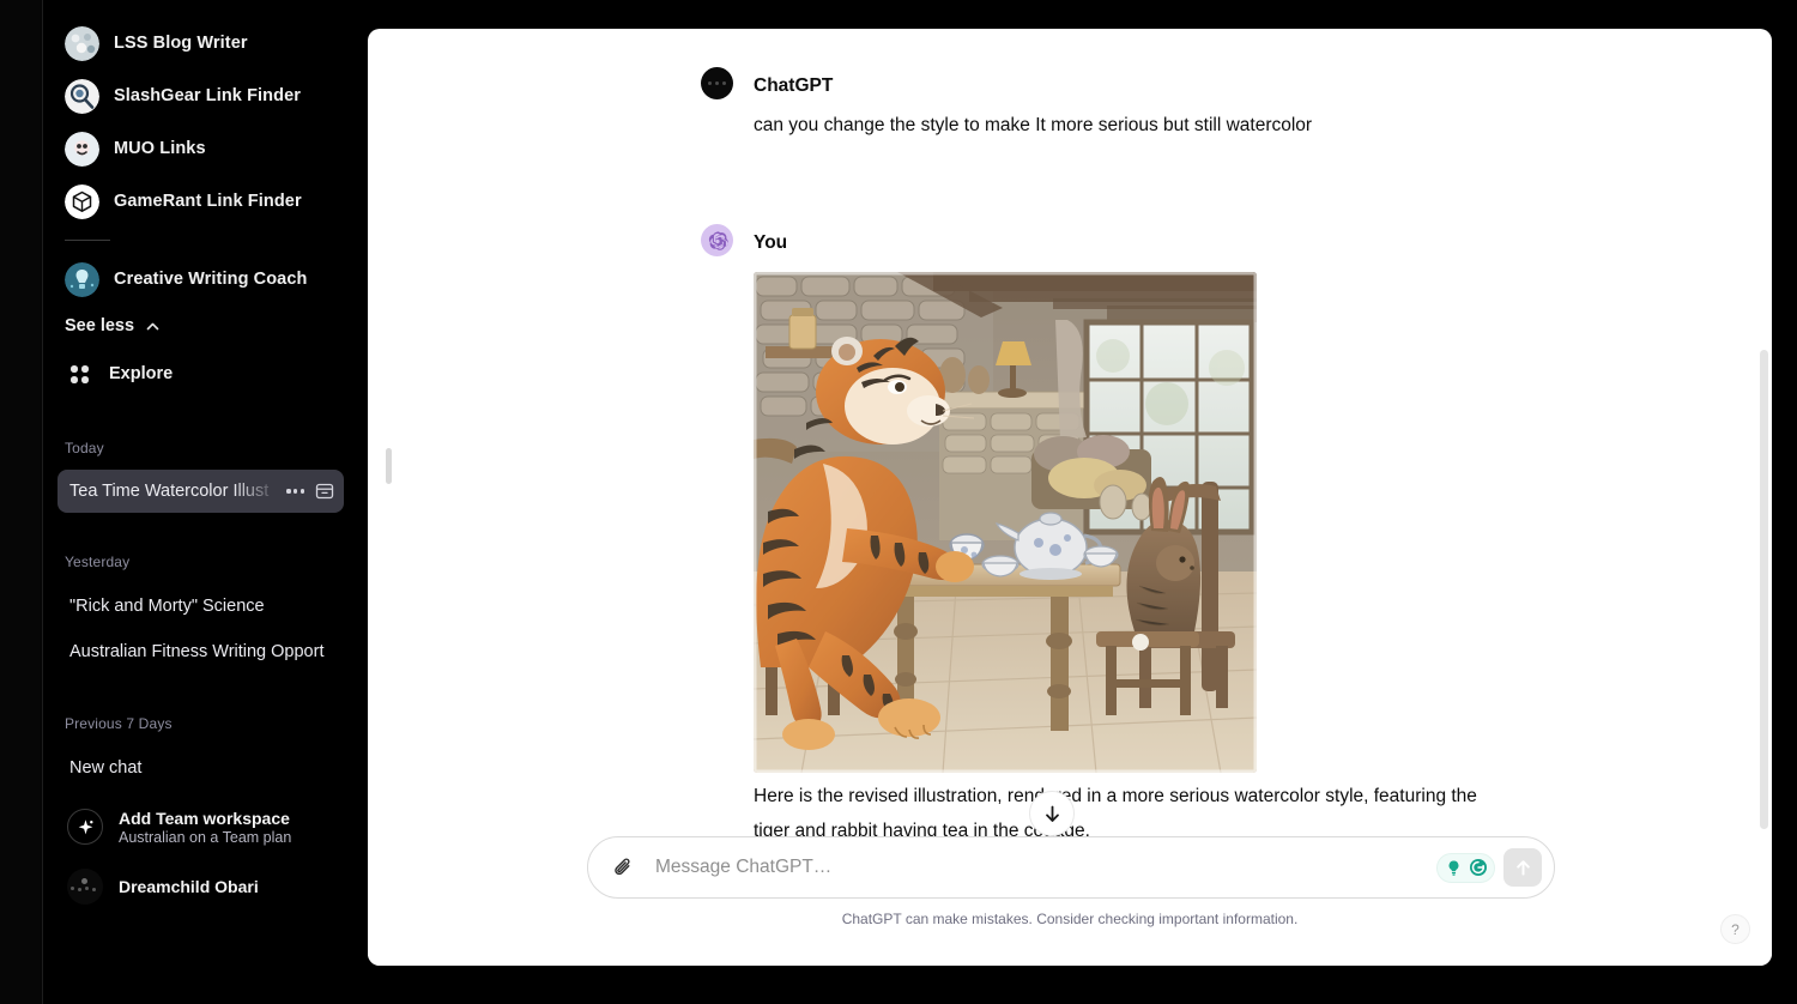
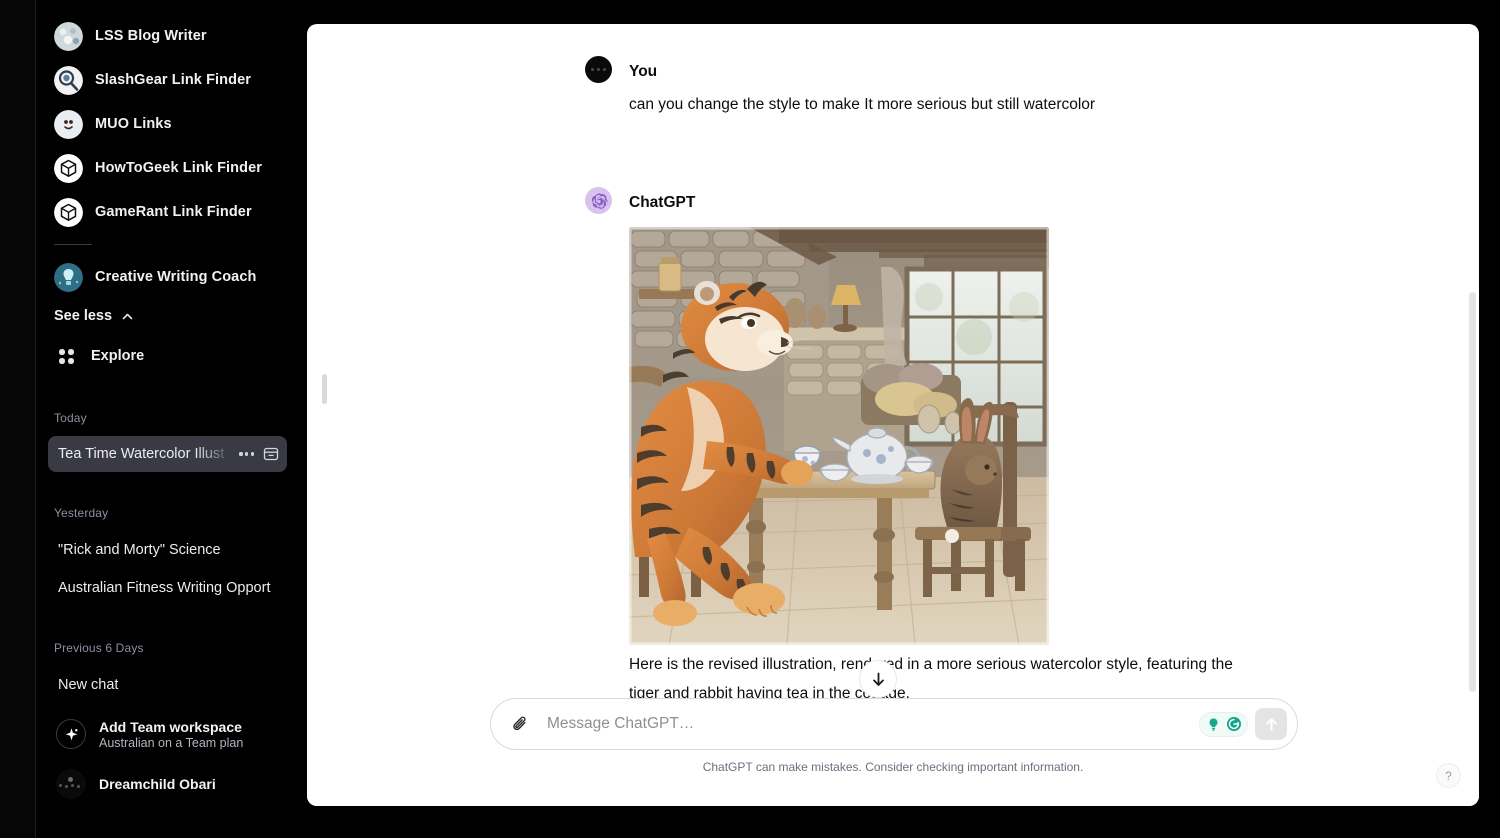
  LSS Blog Writer
  SlashGear Link Finder
  MUO Links
+ HowToGeek Link Finder
  GameRant Link Finder
  Creative Writing Coach
  See less
  Explore
  Today
  Tea Time Watercolor Illust
  Yesterday
  "Rick and Morty" Science
  Australian Fitness Writing Opport
- Previous 7 Days
+ Previous 6 Days
  New chat
  Add Team workspace
  Australian on a Team plan
  Dreamchild Obari
- ChatGPT
+ You
  can you change the style to make It more serious but still watercolor
- You
+ ChatGPT
  Here is the revised illustration, rend in a more serious watercolor style, featuring the tiger and rabbit having tea in the cge.
  Message ChatGPT…
  ChatGPT can make mistakes. Consider checking important information.
  ?
